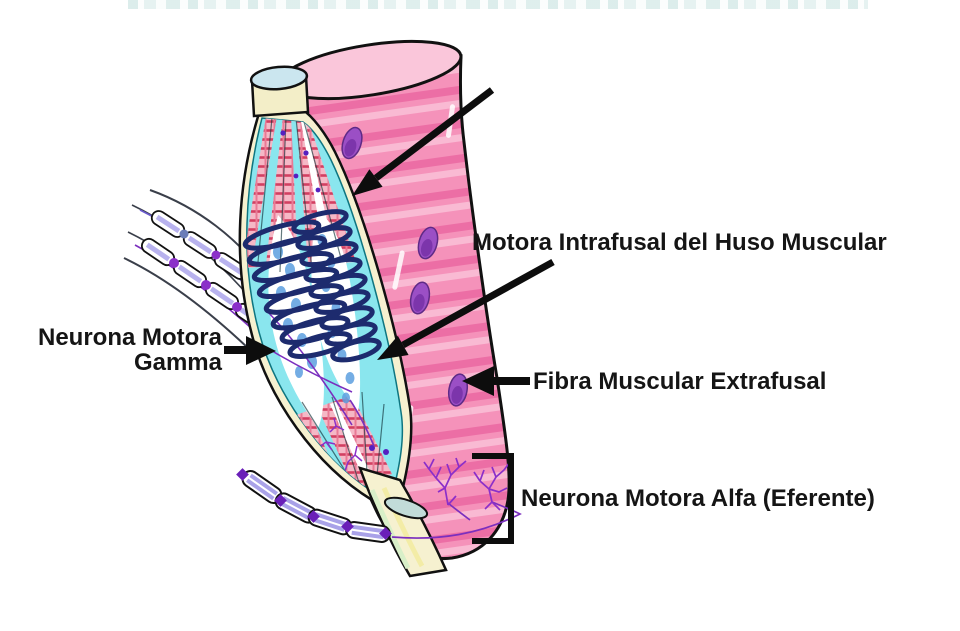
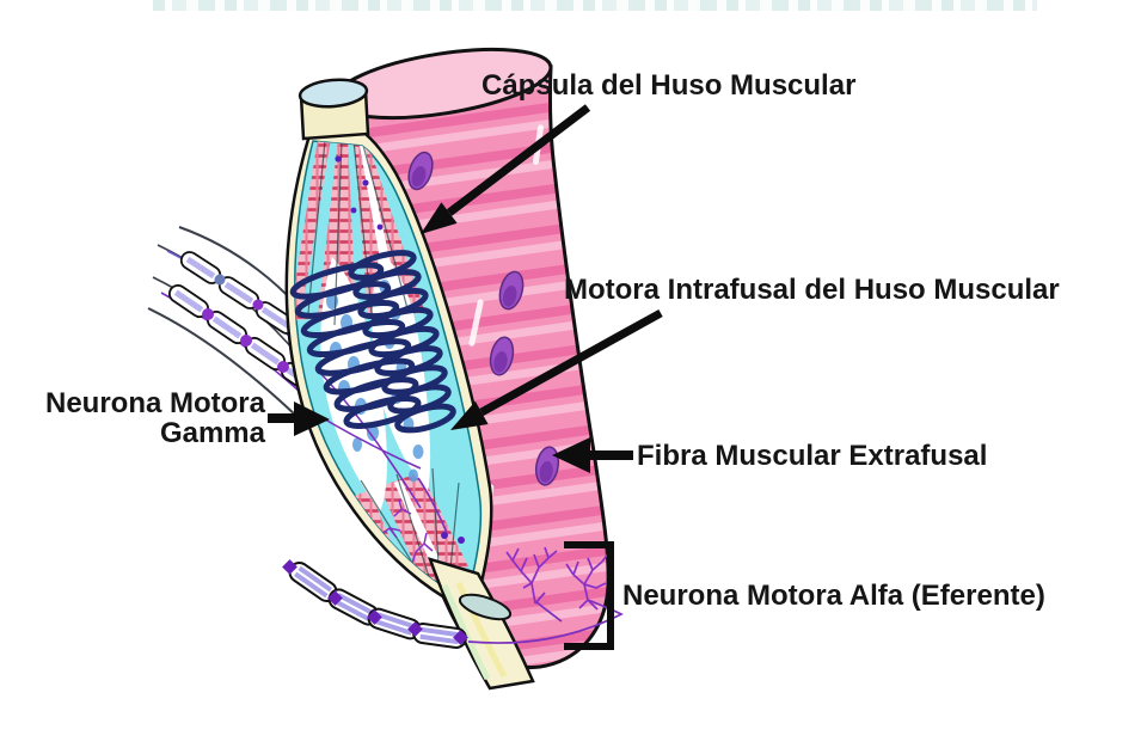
+ Cápsula del Huso Muscular
  Motora Intrafusal del Huso Muscular
  Neurona Motora
  Gamma
  Fibra Muscular Extrafusal
  Neurona Motora Alfa (Eferente)
